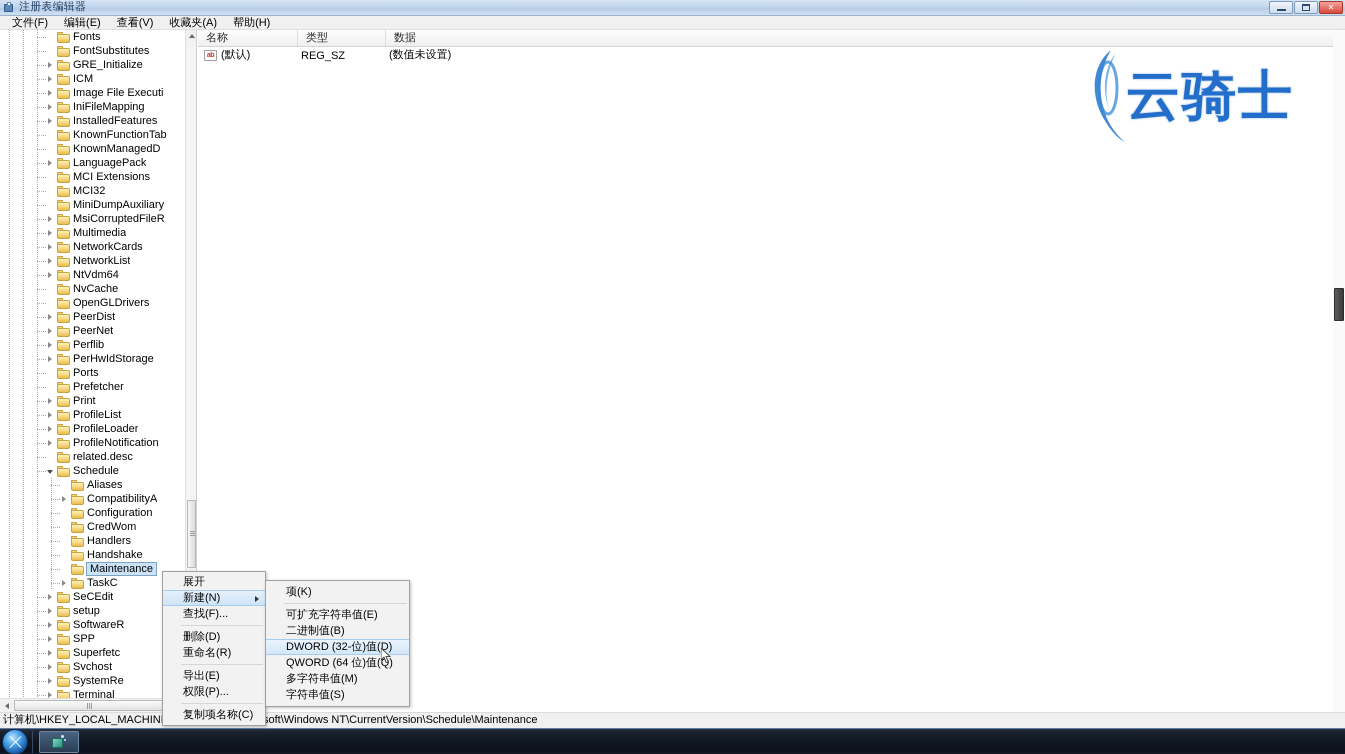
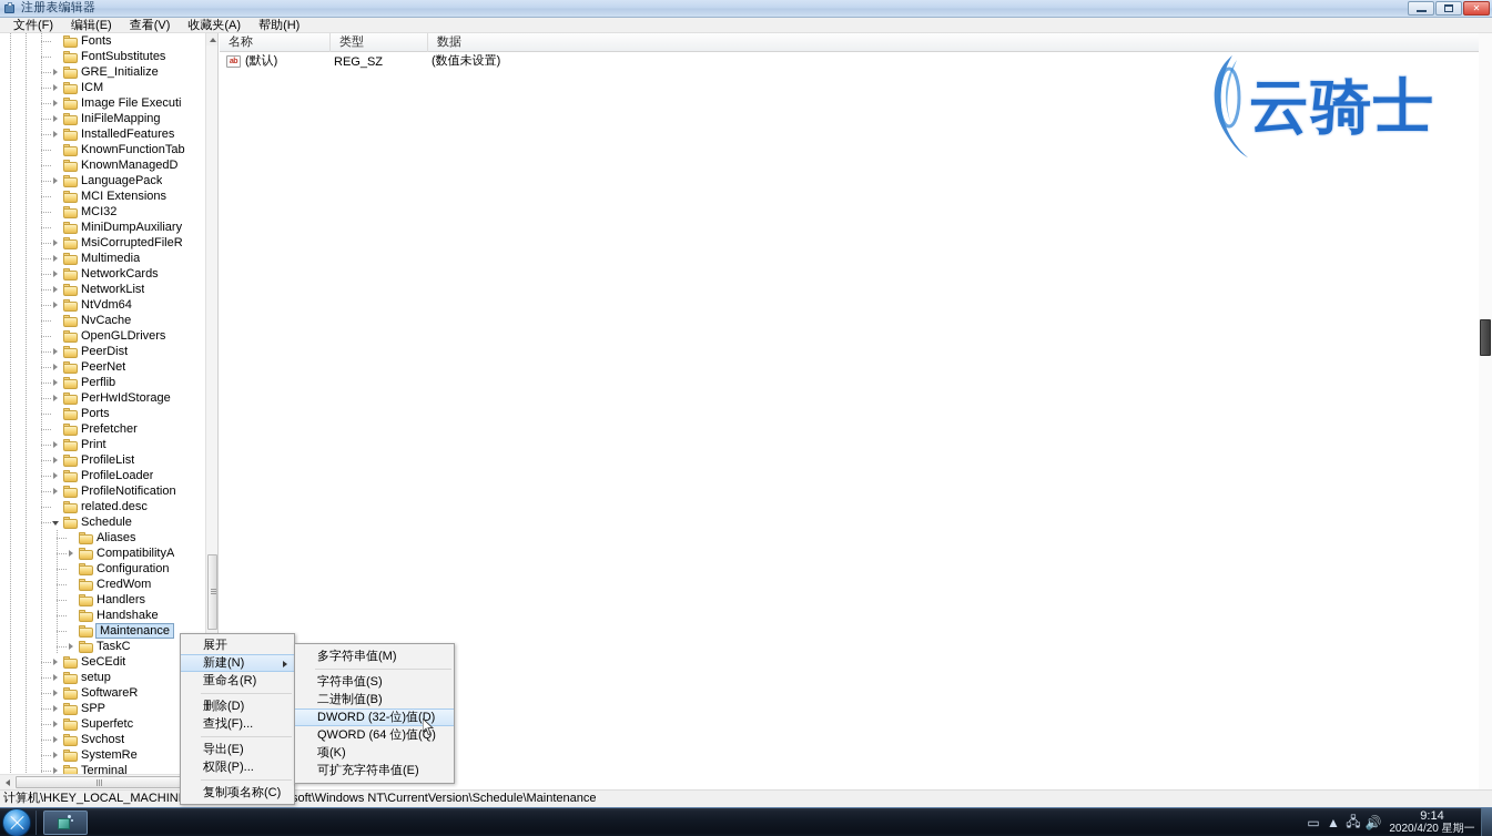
  注册表编辑器
  ✕
  文件(F)
  编辑(E)
  查看(V)
  收藏夹(A)
  帮助(H)
  Fonts
  FontSubstitutes
  GRE_Initialize
  ICM
  Image File Executi
  IniFileMapping
  InstalledFeatures
  KnownFunctionTab
  KnownManagedD
  LanguagePack
  MCI Extensions
  MCI32
  MiniDumpAuxiliary
  MsiCorruptedFileR
  Multimedia
  NetworkCards
  NetworkList
  NtVdm64
  NvCache
  OpenGLDrivers
  PeerDist
  PeerNet
  Perflib
  PerHwIdStorage
  Ports
  Prefetcher
  Print
  ProfileList
  ProfileLoader
  ProfileNotification
  related.desc
  Schedule
  Aliases
  CompatibilityA
  Configuration
  CredWom
  Handlers
  Handshake
  Maintenance
  TaskC
  SeCEdit
  setup
  SoftwareR
  SPP
  Superfetc
  Svchost
  SystemRe
  Terminal
  名称
  类型
  数据
  (默认)
  REG_SZ
  (数值未设置)
  云骑士
  展开
  新建(N)
- 查找(F)...
+ 重命名(R)
  删除(D)
- 重命名(R)
+ 查找(F)...
  导出(E)
  权限(P)...
  复制项名称(C)
- 项(K)
+ 多字符串值(M)
- 可扩充字符串值(E)
+ 字符串值(S)
  二进制值(B)
  DWORD (32-位)值(D)
  QWORD (64 位)值(Q)
- 多字符串值(M)
+ 项(K)
- 字符串值(S)
+ 可扩充字符串值(E)
  计算机\HKEY_LOCAL_MACHINoft\Windows NT\CurrentVersion\Schedule\Maintenance
+ ▭
+ ▲
+ 🖧
+ 🔊
+ 9:14
+ 2020/4/20 星期一
